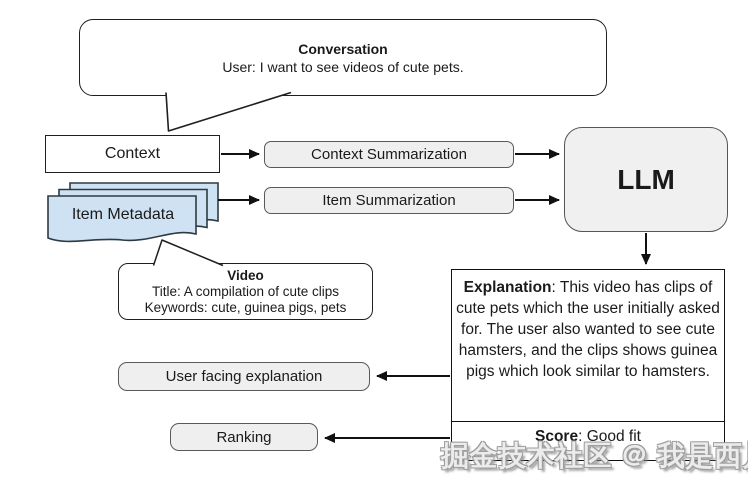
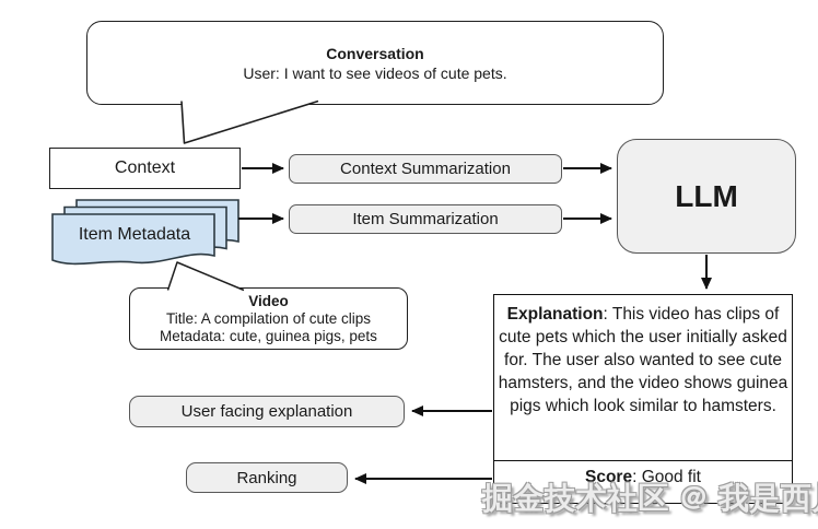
  Conversation
  User: I want to see videos of cute pets.
  Context
  Context Summarization
  Item Summarization
  LLM
  Item Metadata
  Video
  Title: A compilation of cute clips
- Keywords: cute, guinea pigs, pets
+ Metadata: cute, guinea pigs, pets
- Explanation: This video has clips of cute pets which the user initially asked for. The user also wanted to see cute hamsters, and the clips shows guinea pigs which look similar to hamsters.
+ Explanation: This video has clips of cute pets which the user initially asked for. The user also wanted to see cute hamsters, and the video shows guinea pigs which look similar to hamsters.
  Score: Good fit
  User facing explanation
  Ranking
  掘金技术社区 ＠ 我是西
